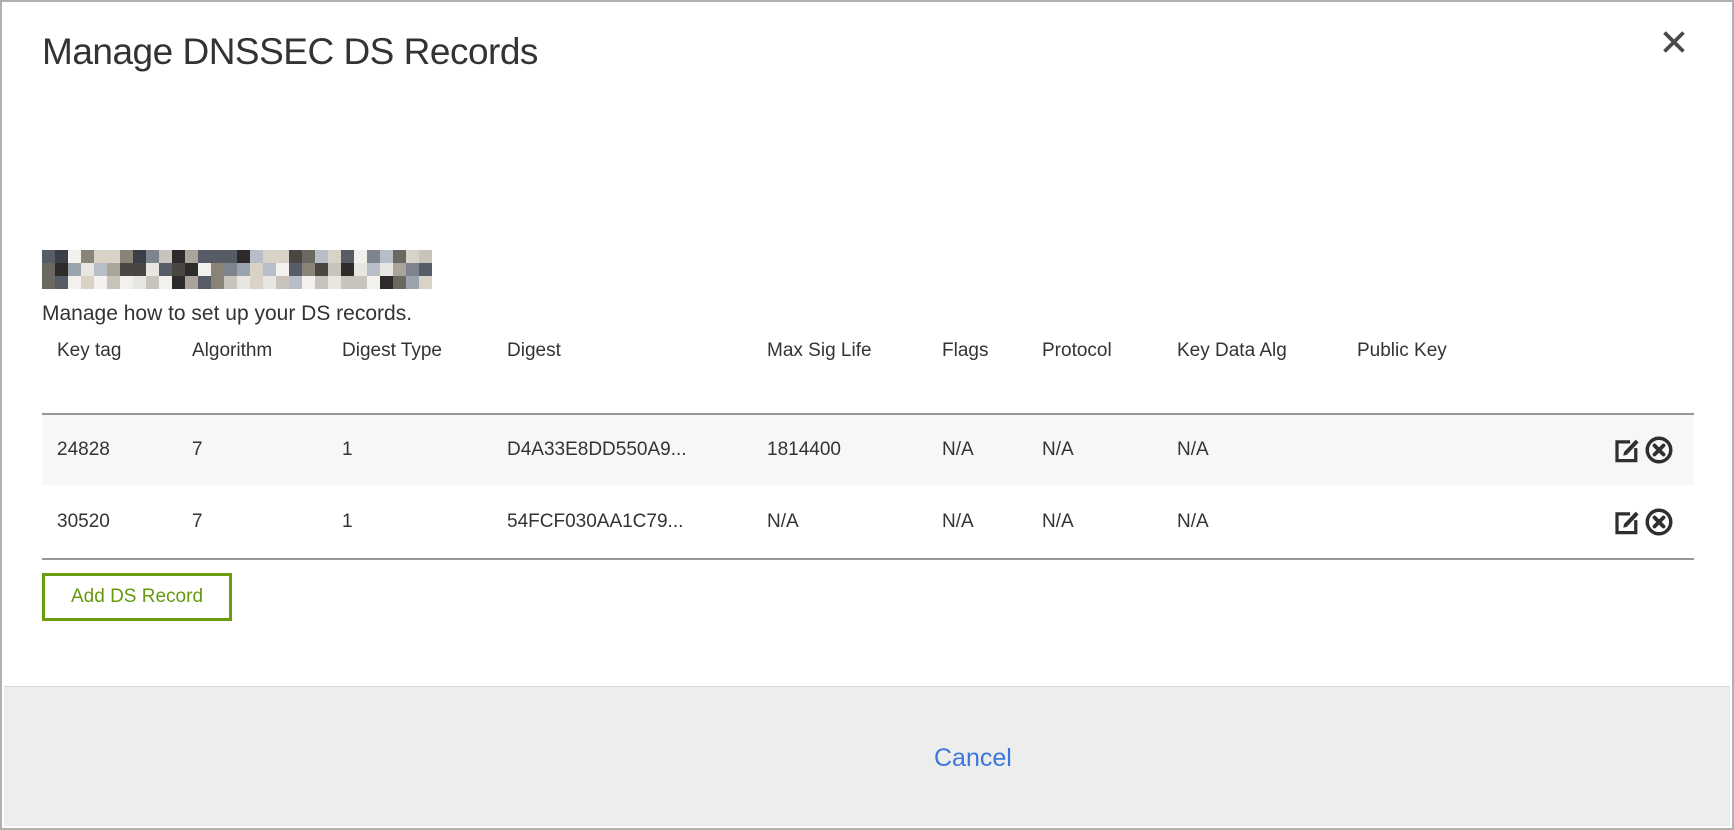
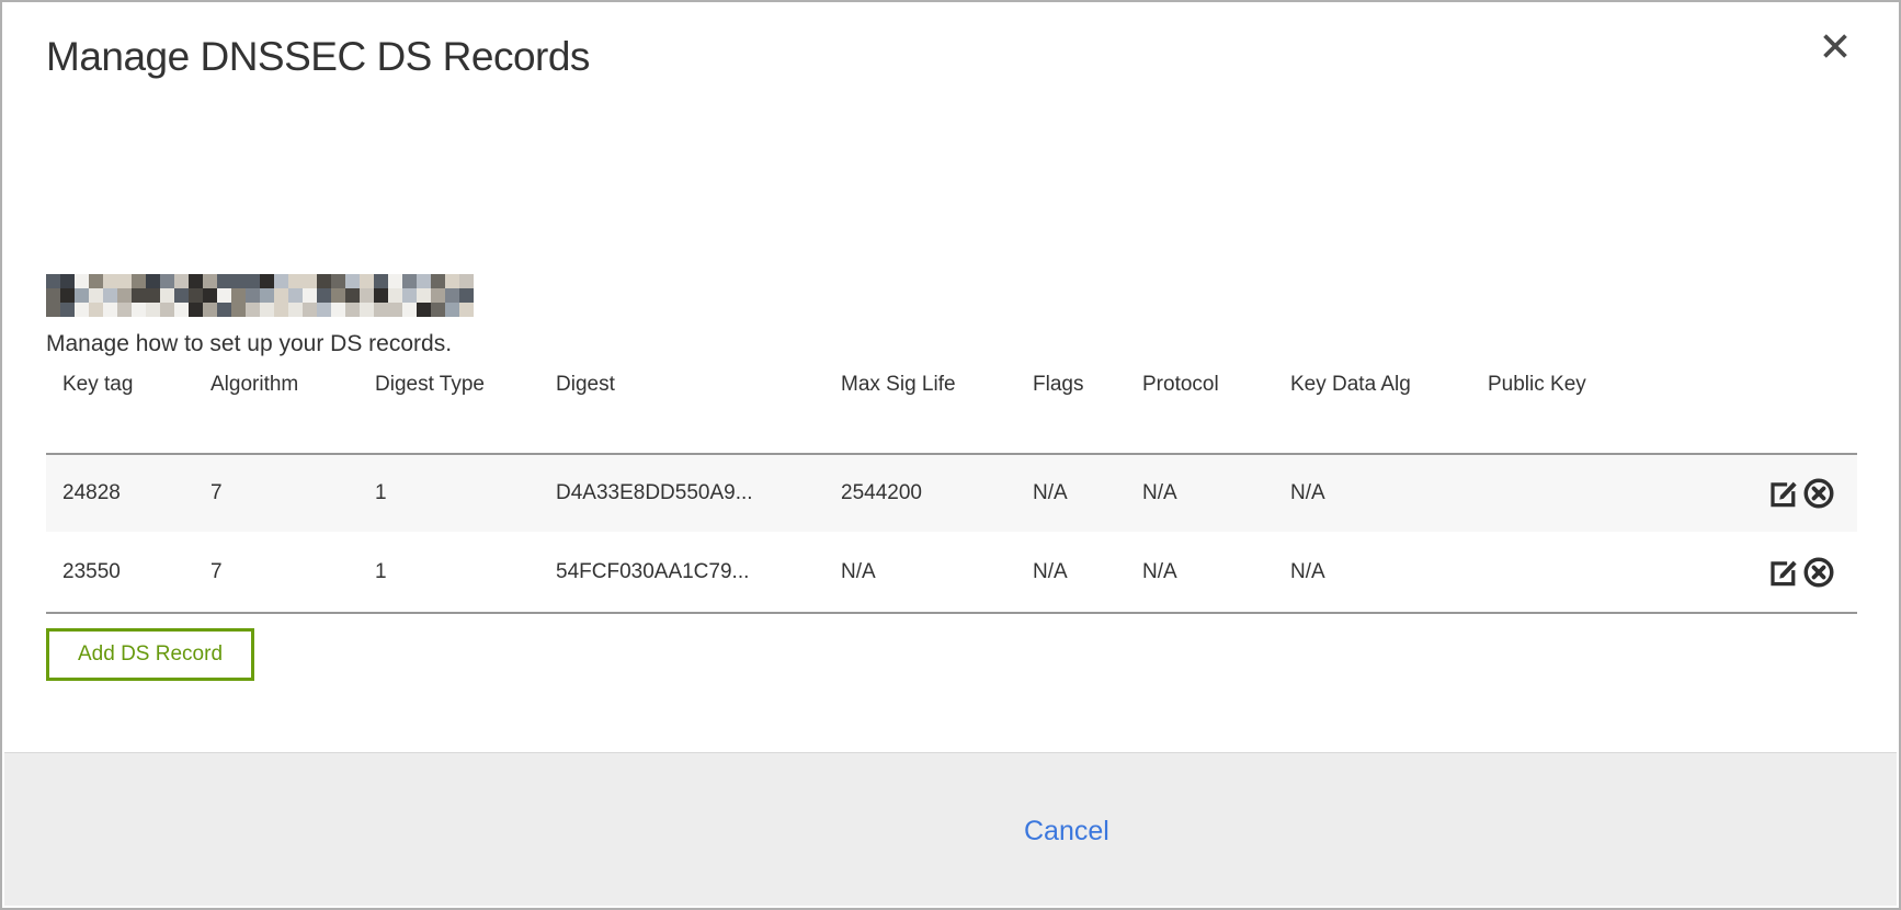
  Manage DNSSEC DS Records
  Manage how to set up your DS records.
  Key tag	Algorithm	Digest Type	Digest	Max Sig Life	Flags	Protocol	Key Data Alg	Public Key
- 24828	7	1	D4A33E8DD550A9...	1814400	N/A	N/A	N/A
+ 24828	7	1	D4A33E8DD550A9...	2544200	N/A	N/A	N/A
- 30520	7	1	54FCF030AA1C79...	N/A	N/A	N/A	N/A
+ 23550	7	1	54FCF030AA1C79...	N/A	N/A	N/A	N/A
  Add DS Record
  Cancel
